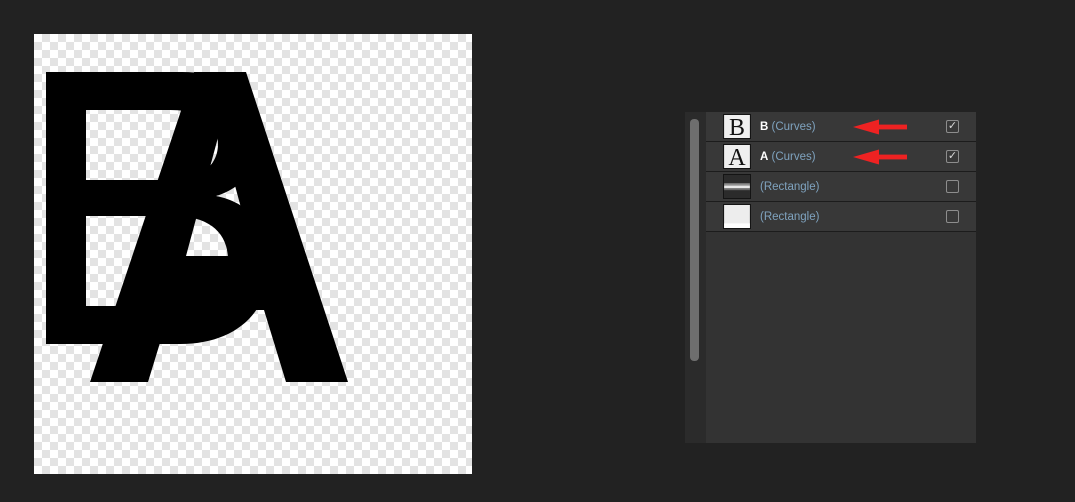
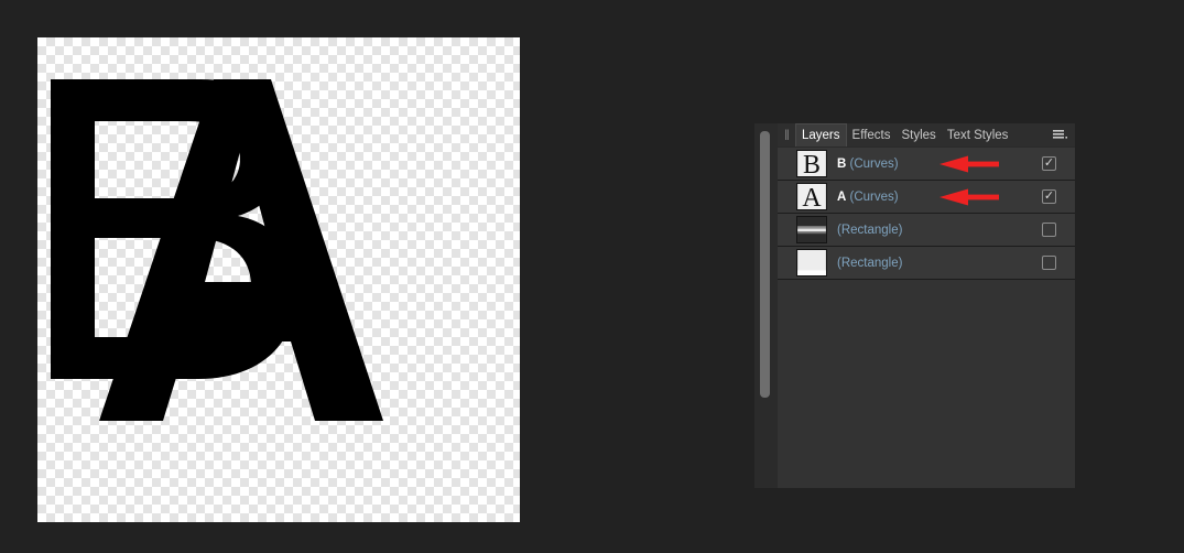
+ ||
+ Layers
+ Effects
+ Styles
+ Text Styles
  B
  B (Curves)
  ✓
  A
  A (Curves)
  ✓
  (Rectangle)
  (Rectangle)
